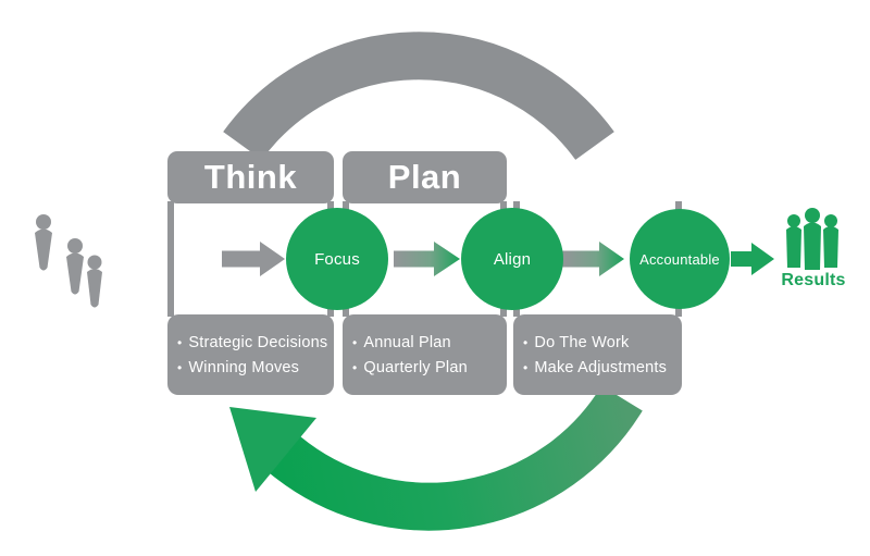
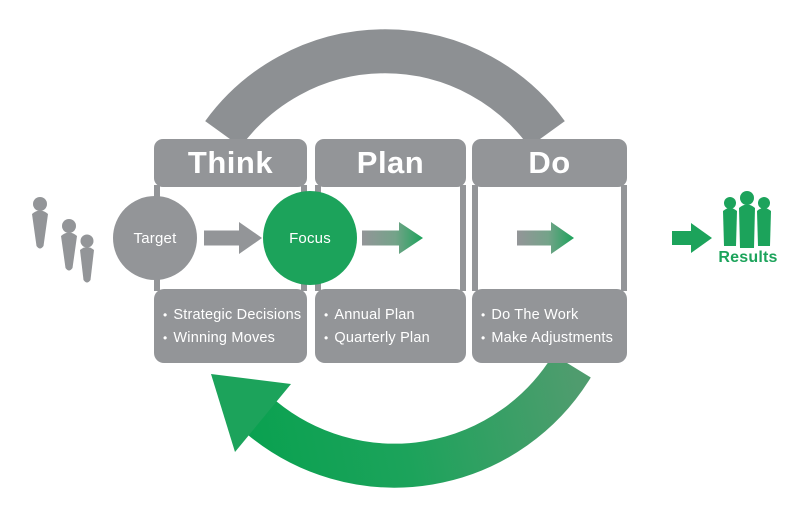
  Think
  Plan
+ Do
  •
  Strategic Decisions
  •
  Winning Moves
  •
  Annual Plan
  •
  Quarterly Plan
  •
  Do The Work
  •
  Make Adjustments
+ Target
  Focus
- Align
- Accountable
  Results
